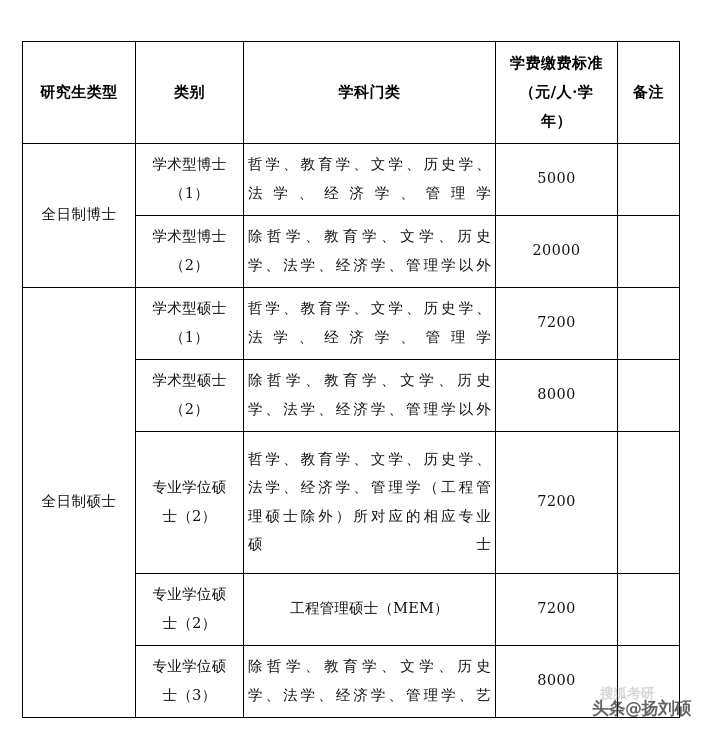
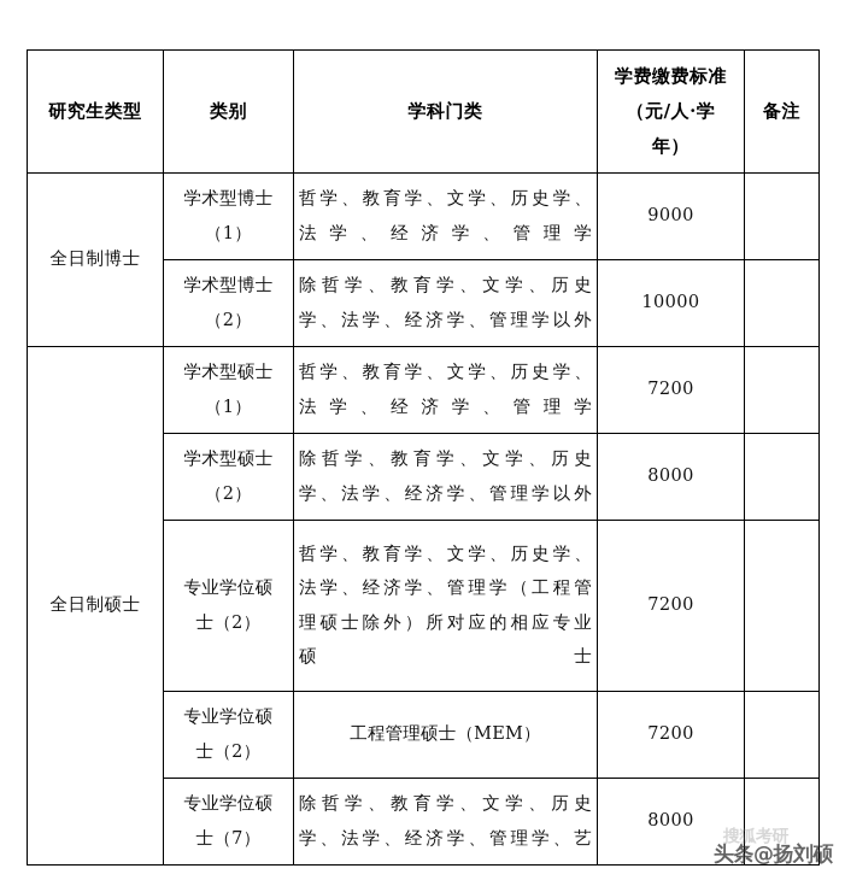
  研究生类型	类别	学科门类	学费缴费标准 （元/人·学 年）	备注
- 全日制博士	学术型博士 （1）	哲学、教育学、文学、历史学、 法学、经济学、管理学	5000
+ 全日制博士	学术型博士 （1）	哲学、教育学、文学、历史学、 法学、经济学、管理学	9000
- 学术型博士 （2）	除哲学、教育学、文学、历史 学、法学、经济学、管理学以外	20000
+ 学术型博士 （2）	除哲学、教育学、文学、历史 学、法学、经济学、管理学以外	10000
  全日制硕士	学术型硕士 （1）	哲学、教育学、文学、历史学、 法学、经济学、管理学	7200
  学术型硕士 （2）	除哲学、教育学、文学、历史 学、法学、经济学、管理学以外	8000
  专业学位硕 士（2）	哲学、教育学、文学、历史学、 法学、经济学、管理学（工程管 理硕士除外）所对应的相应专业 硕士	7200
  专业学位硕 士（2）	工程管理硕士（MEM）	7200
- 专业学位硕 士（3）	除哲学、教育学、文学、历史 学、法学、经济学、管理学、艺	8000
+ 专业学位硕 士（7）	除哲学、教育学、文学、历史 学、法学、经济学、管理学、艺	8000
  搜狐考研
  头条@扬刘硕
